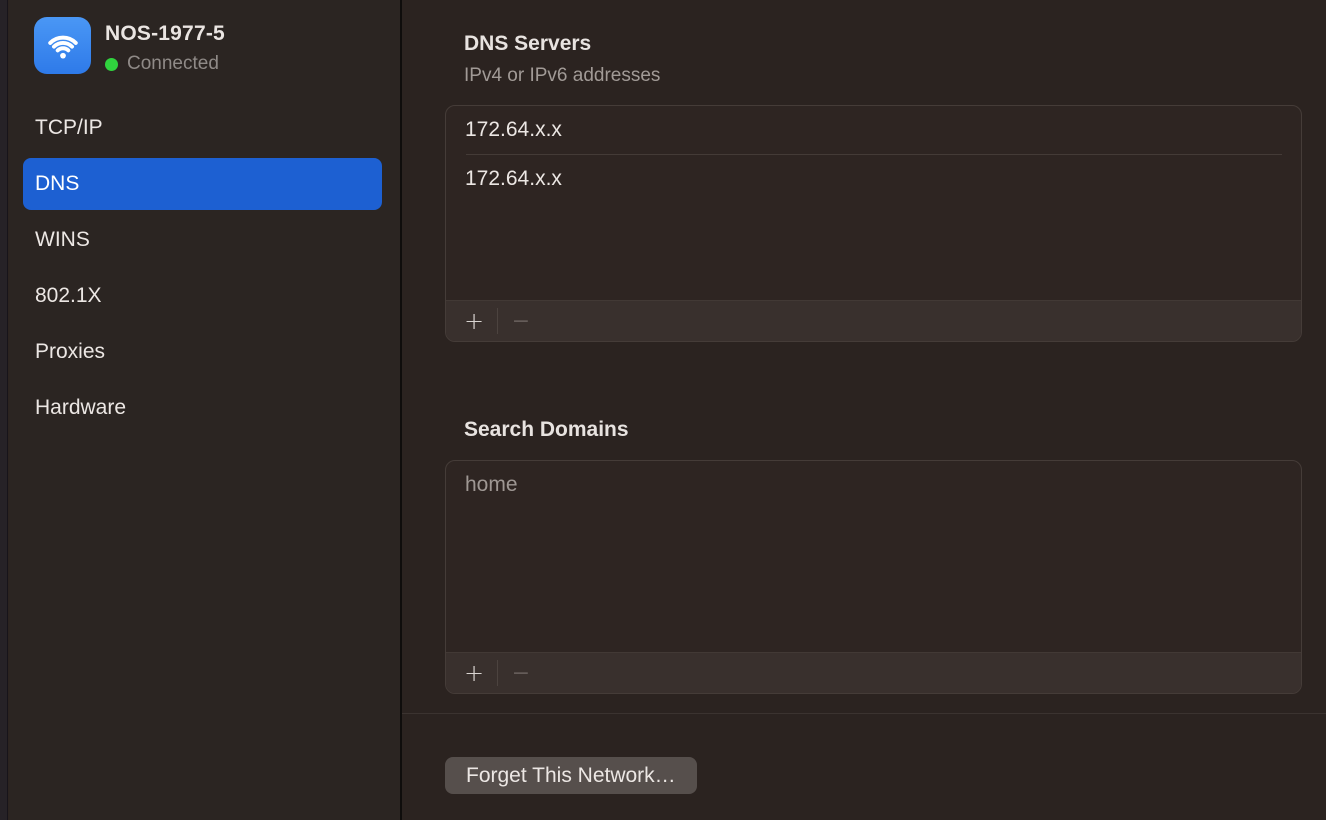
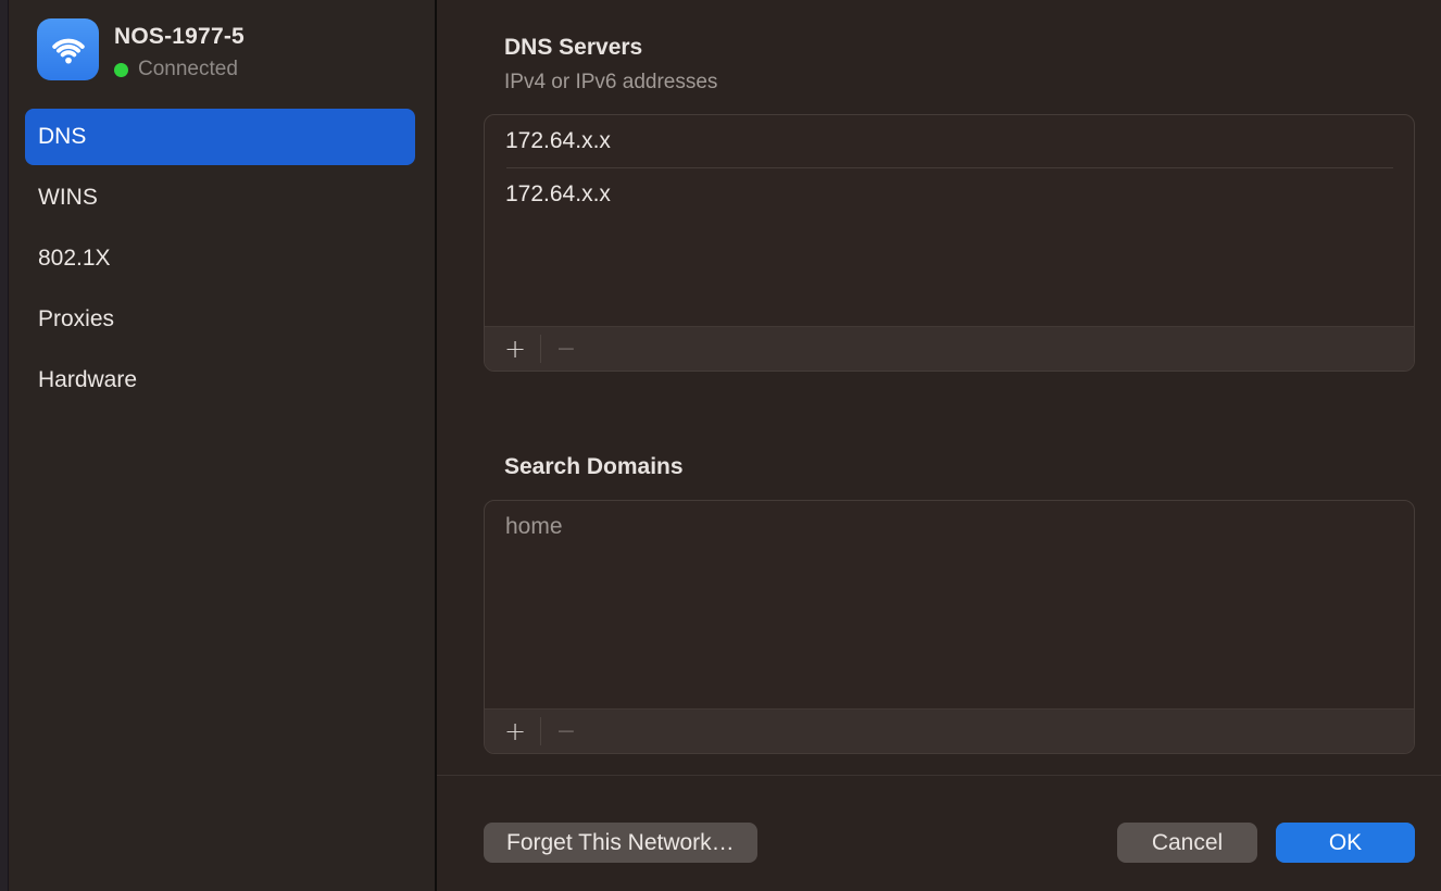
  NOS-1977-5
  Connected
- TCP/IP
  DNS
  WINS
  802.1X
  Proxies
  Hardware
  DNS Servers
  IPv4 or IPv6 addresses
  172.64.x.x
  172.64.x.x
  +
  −
  Search Domains
  home
  +
  −
  Forget This Network…
+ Cancel
+ OK
